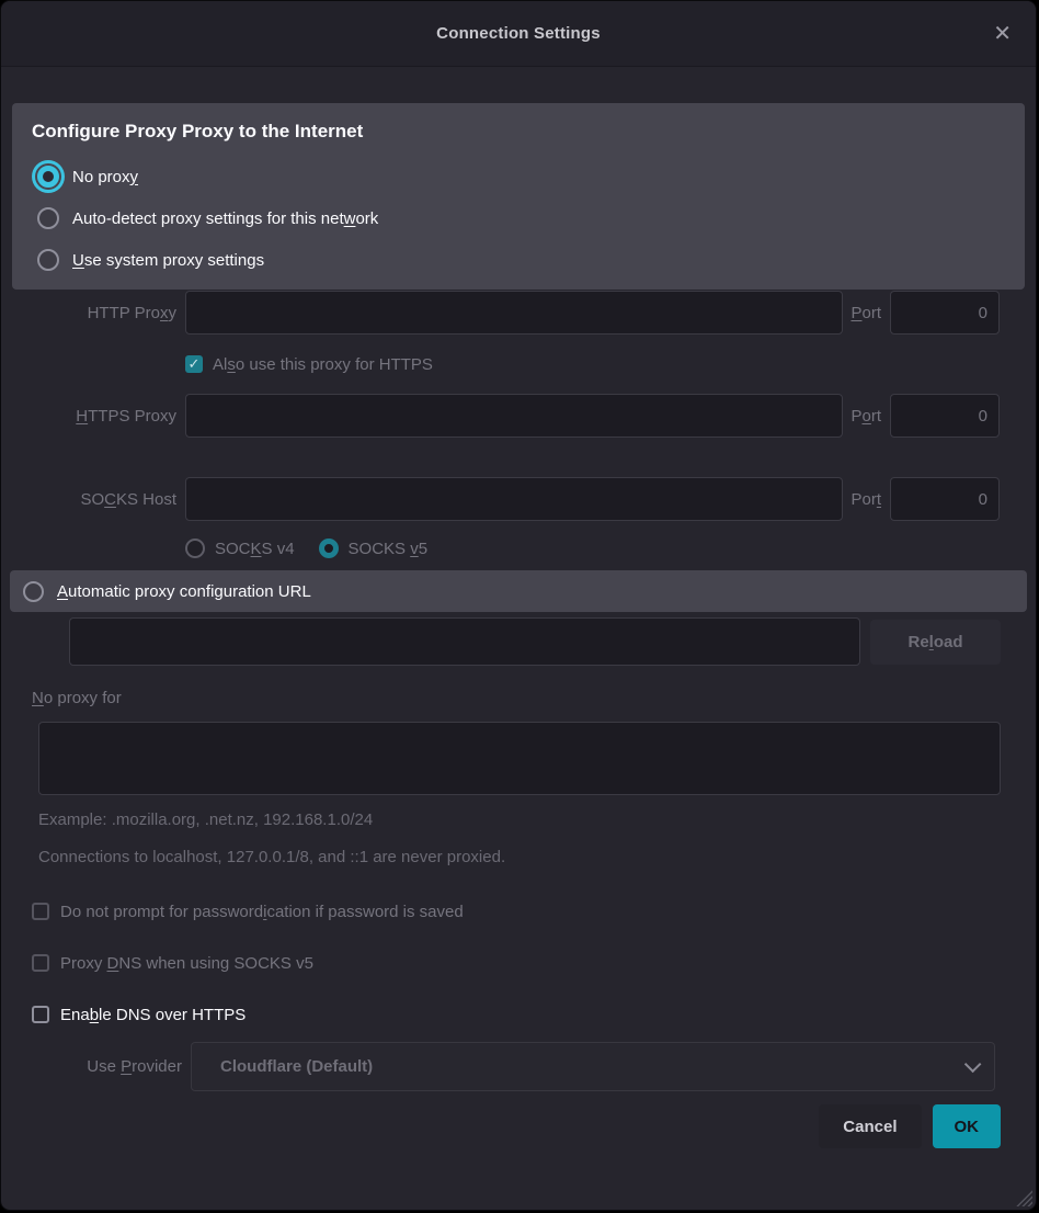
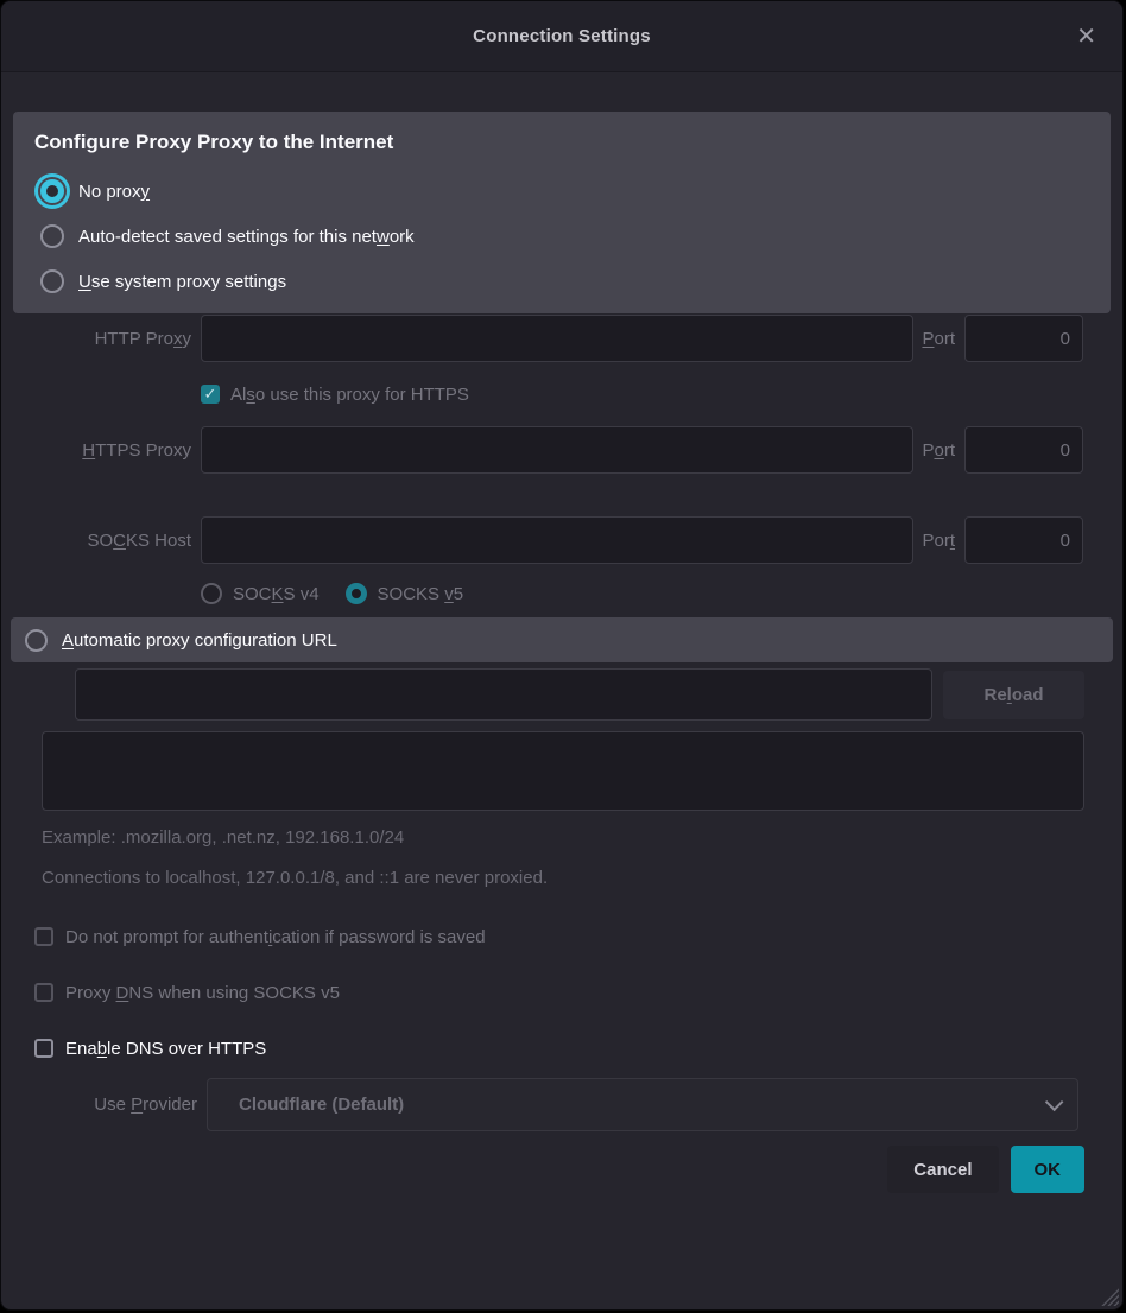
  Connection Settings
  ✕
  Configure Proxy Proxy to the Internet
  No proxy
- Auto-detect proxy settings for this network
+ Auto-detect saved settings for this network
  Use system proxy settings
  HTTP Proxy
  Port
  0
  ✓
  Also use this proxy for HTTPS
  HTTPS Proxy
  Port
  0
  SOCKS Host
  Port
  0
  SOCKS v4
  SOCKS v5
  Automatic proxy configuration URL
  Reload
- No proxy for
  Example: .mozilla.org, .net.nz, 192.168.1.0/24
  Connections to localhost, 127.0.0.1/8, and ::1 are never proxied.
- Do not prompt for passwordication if password is saved
+ Do not prompt for authentication if password is saved
  Proxy DNS when using SOCKS v5
  Enable DNS over HTTPS
  Use Provider
  Cloudflare (Default)
  Cancel
  OK
